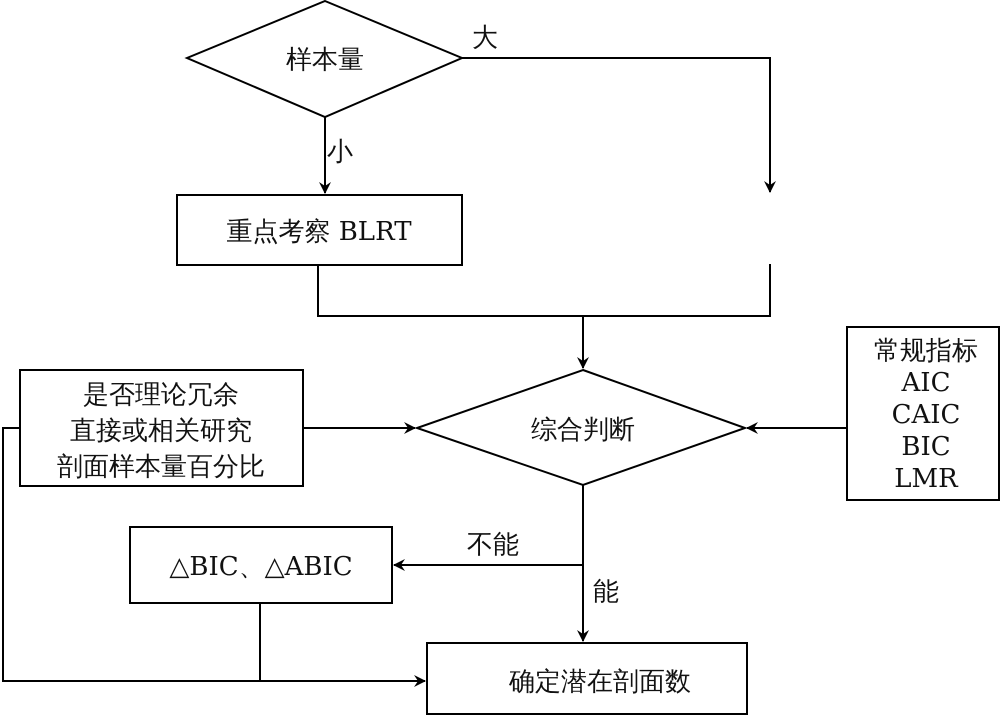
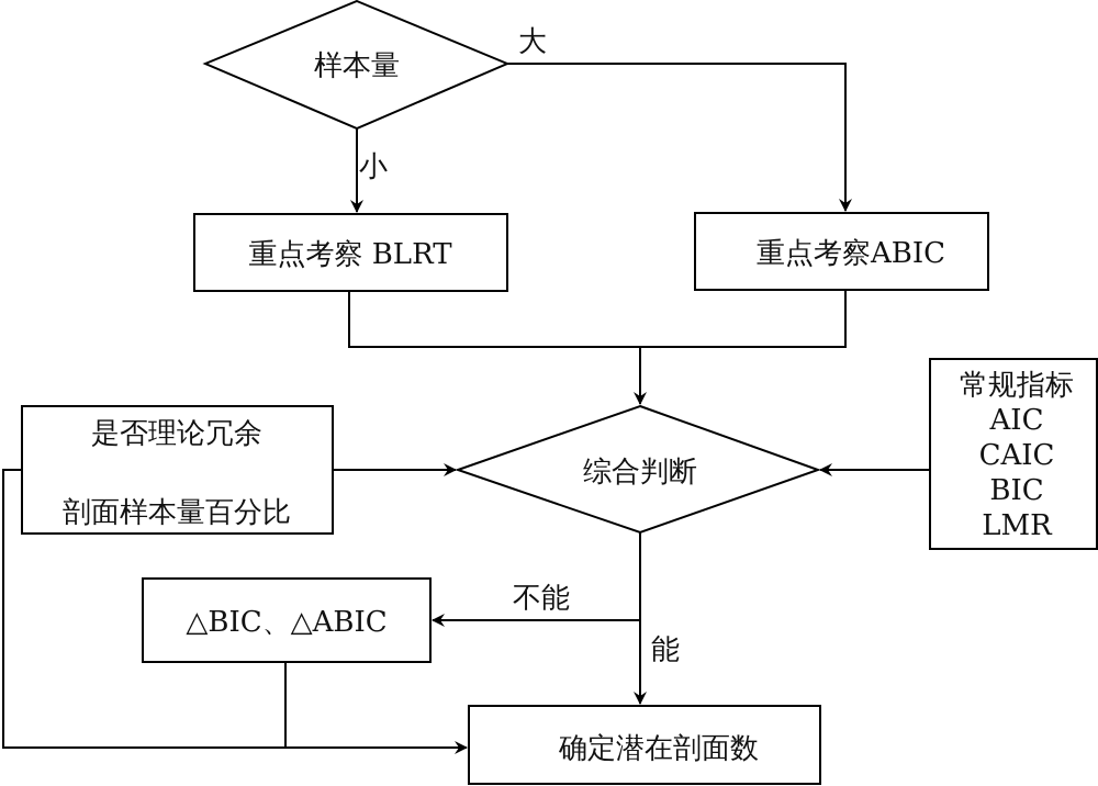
  样本量
  大
  小
  重点考察 BLRT
+ 重点考察ABIC
  是否理论冗余
- 直接或相关研究
  剖面样本量百分比
  综合判断
  常规指标
  AIC
  CAIC
  BIC
  LMR
  不能
  能
  △BIC、△ABIC
  确定潜在剖面数
